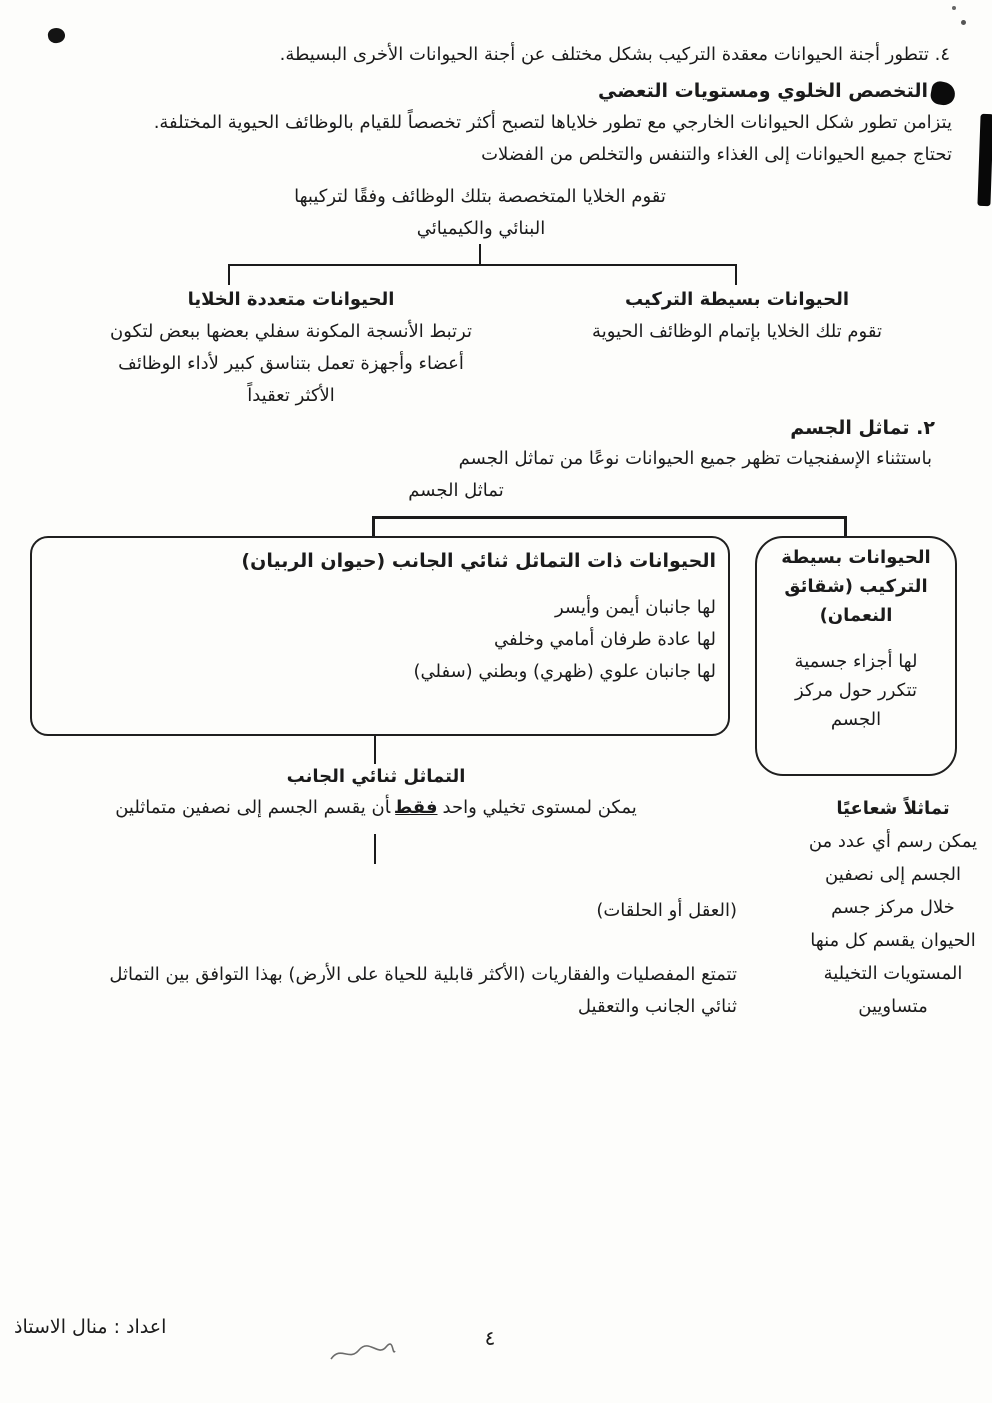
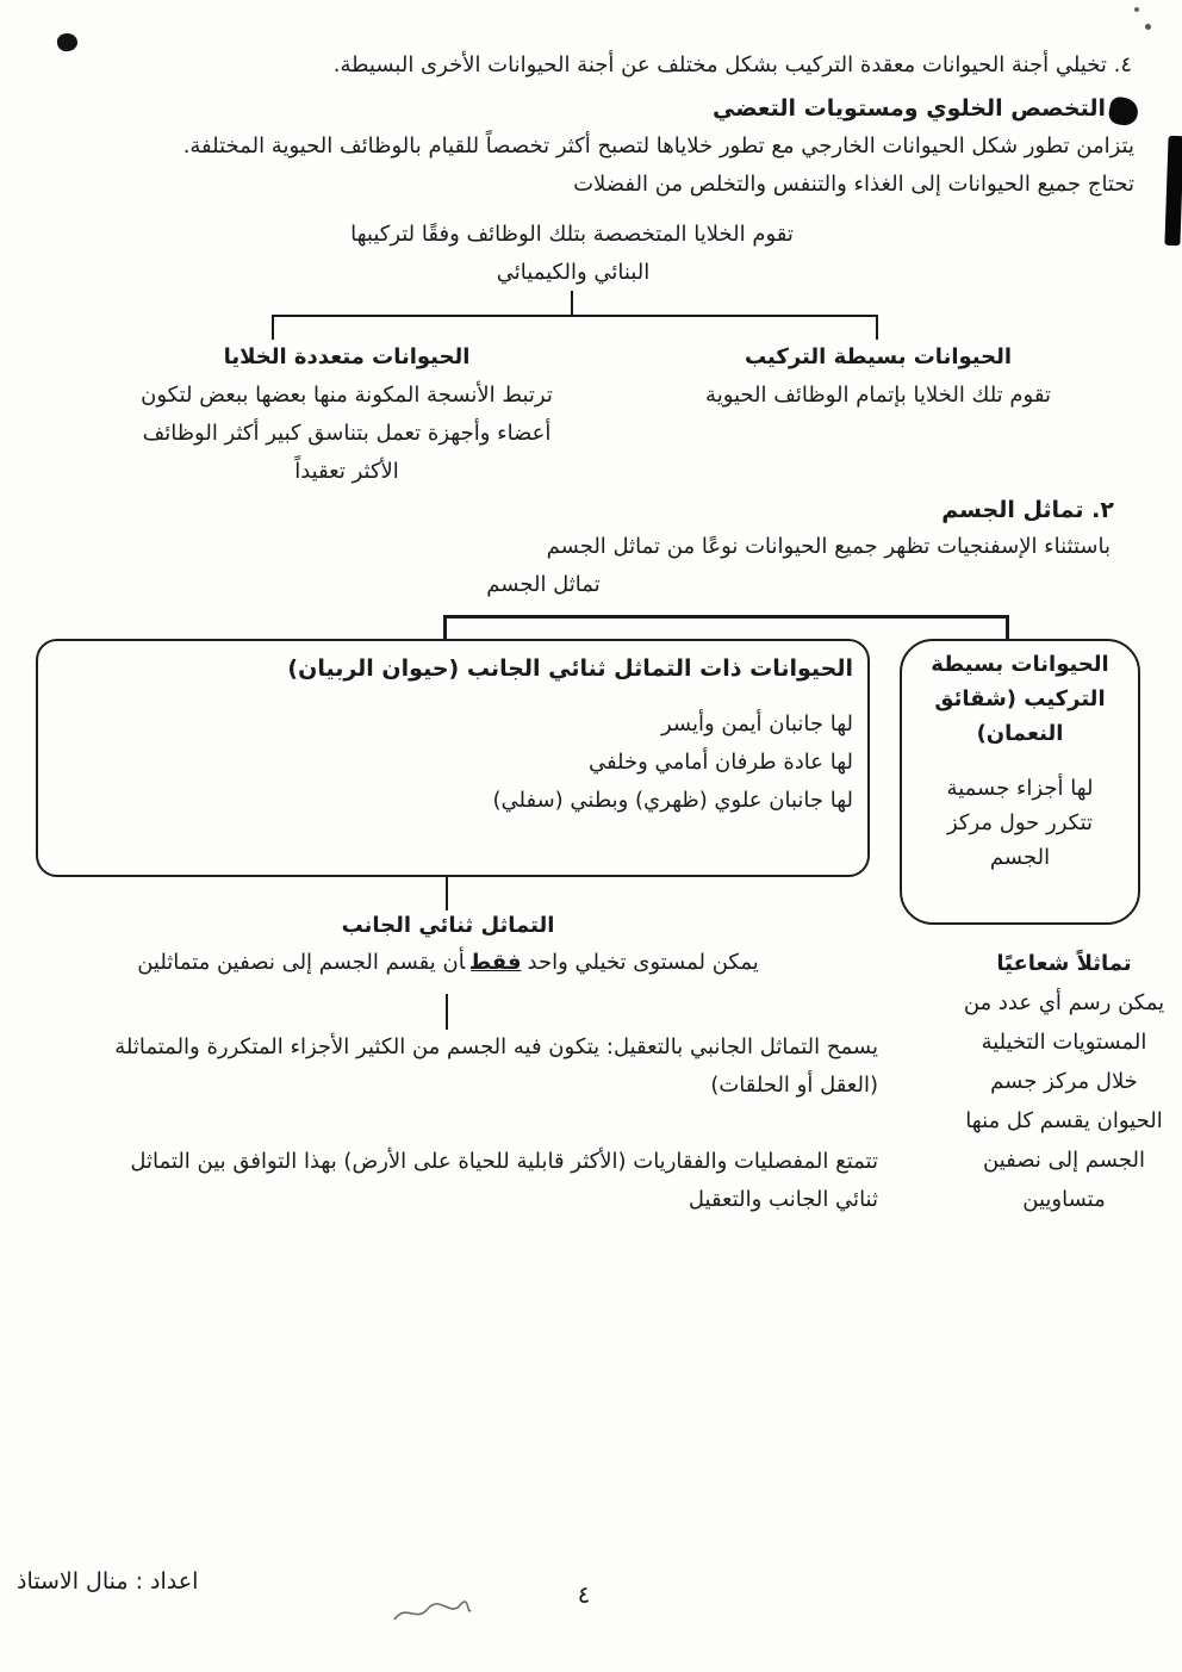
- ٤. تتطور أجنة الحيوانات معقدة التركيب بشكل مختلف عن أجنة الحيوانات الأخرى البسيطة.
+ ٤. تخيلي أجنة الحيوانات معقدة التركيب بشكل مختلف عن أجنة الحيوانات الأخرى البسيطة.
  التخصص الخلوي ومستويات التعضي
  يتزامن تطور شكل الحيوانات الخارجي مع تطور خلاياها لتصبح أكثر تخصصاً للقيام بالوظائف الحيوية المختلفة.
  تحتاج جميع الحيوانات إلى الغذاء والتنفس والتخلص من الفضلات
  تقوم الخلايا المتخصصة بتلك الوظائف وفقًا لتركيبها
  البنائي والكيميائي
  الحيوانات بسيطة التركيب
  تقوم تلك الخلايا بإتمام الوظائف الحيوية
  الحيوانات متعددة الخلايا
- ترتبط الأنسجة المكونة سفلي بعضها ببعض لتكون
+ ترتبط الأنسجة المكونة منها بعضها ببعض لتكون
- أعضاء وأجهزة تعمل بتناسق كبير لأداء الوظائف
+ أعضاء وأجهزة تعمل بتناسق كبير أكثر الوظائف
  الأكثر تعقيداً
  ٢. تماثل الجسم
  باستثناء الإسفنجيات تظهر جميع الحيوانات نوعًا من تماثل الجسم
  تماثل الجسم
  الحيوانات ذات التماثل ثنائي الجانب (حيوان الربيان)
  لها جانبان أيمن وأيسر
  لها عادة طرفان أمامي وخلفي
  لها جانبان علوي (ظهري) وبطني (سفلي)
  الحيوانات بسيطة
  التركيب (شقائق
  النعمان)
  لها أجزاء جسمية
  تتكرر حول مركز
  الجسم
  التماثل ثنائي الجانب
  يمكن لمستوى تخيلي واحدفقطأن يقسم الجسم إلى نصفين متماثلين
+ يسمح التماثل الجانبي بالتعقيل: يتكون فيه الجسم من الكثير الأجزاء المتكررة والمتماثلة
  (العقل أو الحلقات)
  تتمتع المفصليات والفقاريات (الأكثر قابلية للحياة على الأرض) بهذا التوافق بين التماثل
  ثنائي الجانب والتعقيل
  تماثلاً شعاعيًا
  يمكن رسم أي عدد من
- الجسم إلى نصفين
+ المستويات التخيلية
  خلال مركز جسم
  الحيوان يقسم كل منها
- المستويات التخيلية
+ الجسم إلى نصفين
  متساويين
  اعداد : منال الاستاذ
  ٤
